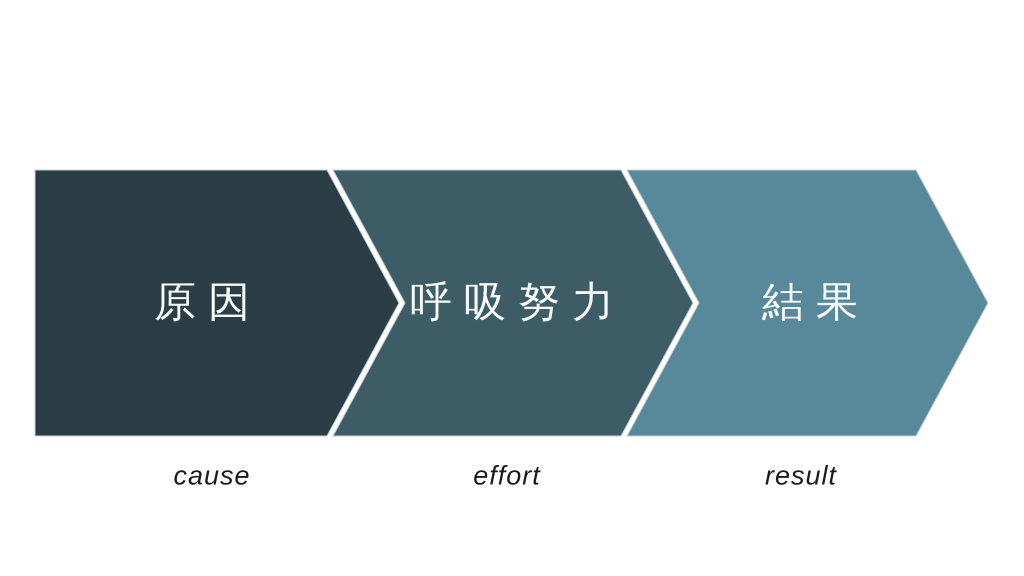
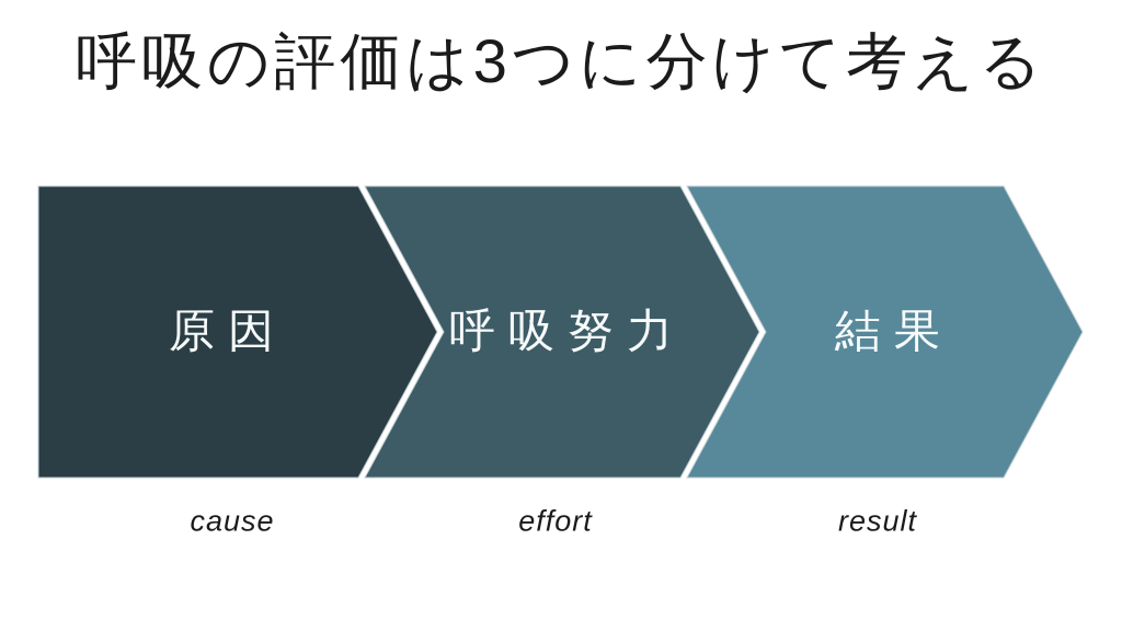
+ 呼吸の評価は3つに分けて考える
  原因
  呼吸努力
  結果
  cause
  effort
  result
